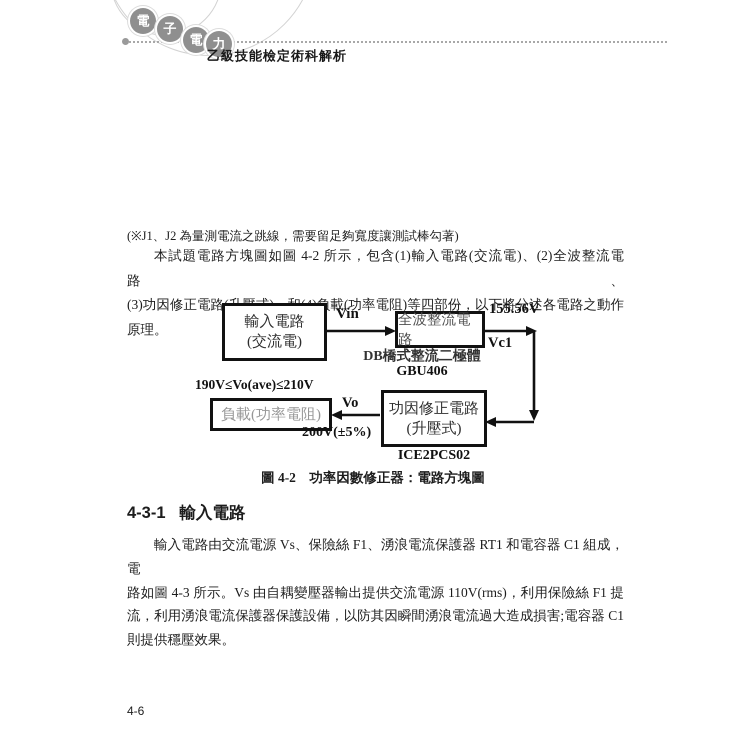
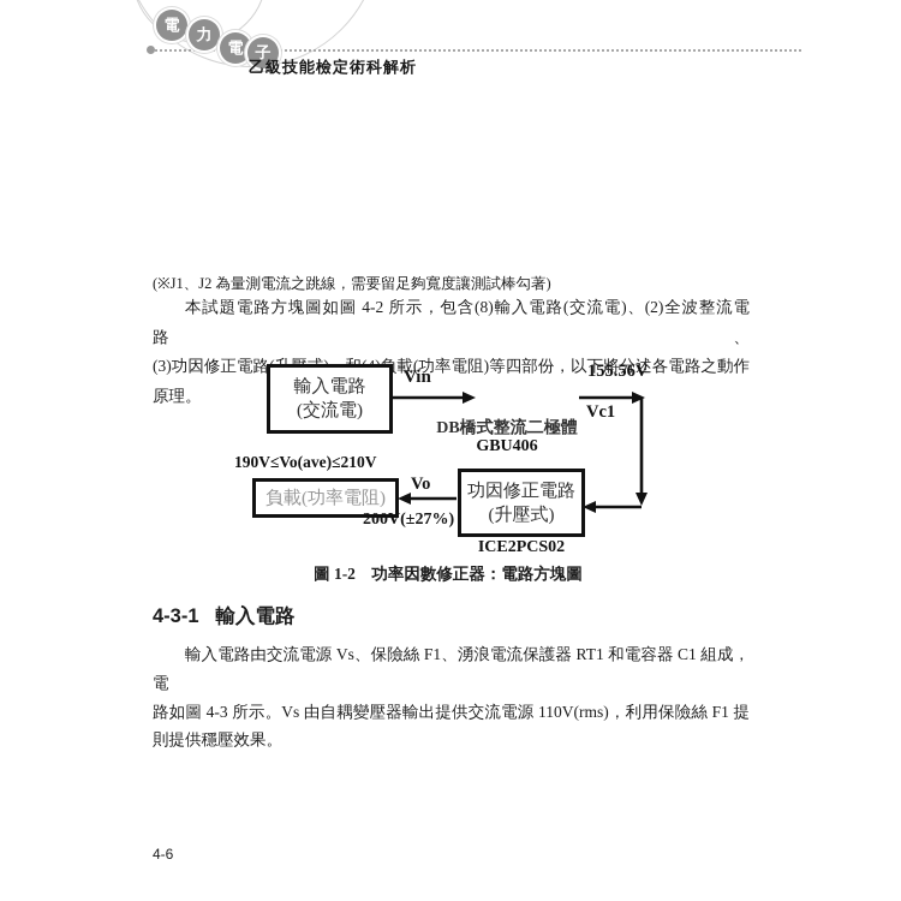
  電
- 子
+ 力
  電
- 力
+ 子
  乙級技能檢定術科解析
  (※J1、J2 為量測電流之跳線，需要留足夠寬度讓測試棒勾著)
- 本試題電路方塊圖如圖 4-2 所示，包含(1)輸入電路(交流電)、(2)全波整流電路、
+ 本試題電路方塊圖如圖 4-2 所示，包含(8)輸入電路(交流電)、(2)全波整流電路、
  (3)功因修正電路載(功率電阻)等四部份，以下將分述各電路之動作
  原理。
  輸入電路
  (交流電)
- 全波整流電路
  功因修正電路
  (升壓式)
  負載(功率電阻)
  Vin
  155.56V
  Vc1
  DB橋式整流二極體
  GBU406
  190V≤Vo(ave)≤210V
  Vo
- 200V(±5%)
+ 200V(±27%)
  ICE2PCS02
- 圖 4-2 功率因數修正器：電路方塊圖
+ 圖 1-2 功率因數修正器：電路方塊圖
  4-3-1 輸入電路
  輸入電路由交流電源 Vs、保險絲 F1、湧浪電流保護器 RT1 和電容器 C1 組成，電
  路如圖 4-3 所示。Vs 由自耦變壓器輸出提供交流電源 110V(rms)，利用保險絲 F1 提
- 流，利用湧浪電流保護器保護設備，以防其因瞬間湧浪電流過大造成損害;電容器 C1
  則提供穩壓效果。
  4-6
